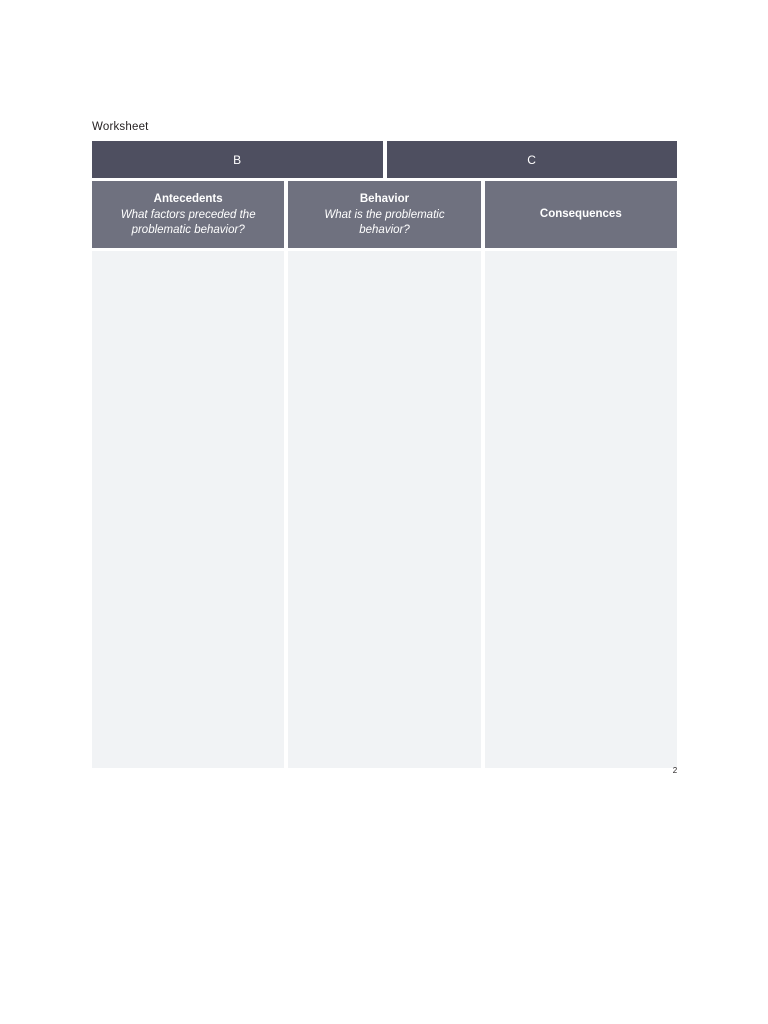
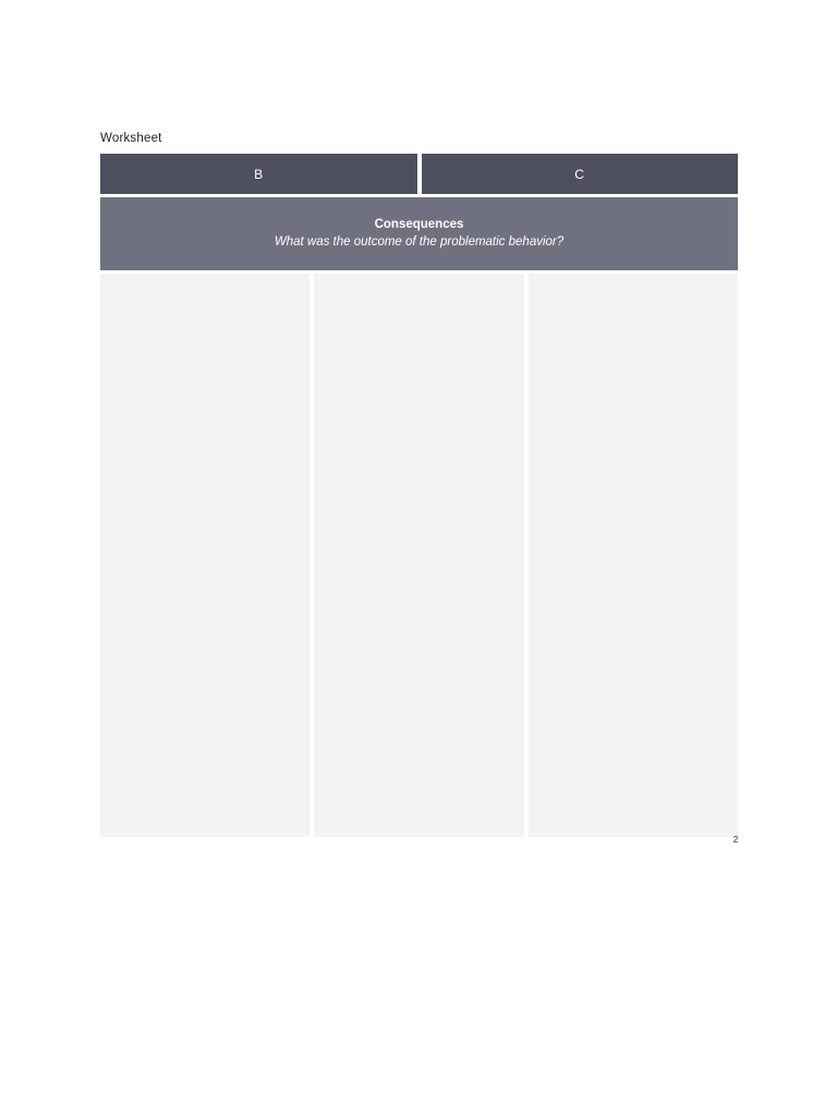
  Worksheet
  B
  C
- Antecedents
- What factors preceded the problematic behavior?
- Behavior
- What is the problematic behavior?
  Consequences
+ What was the outcome of the problematic behavior?
  2
